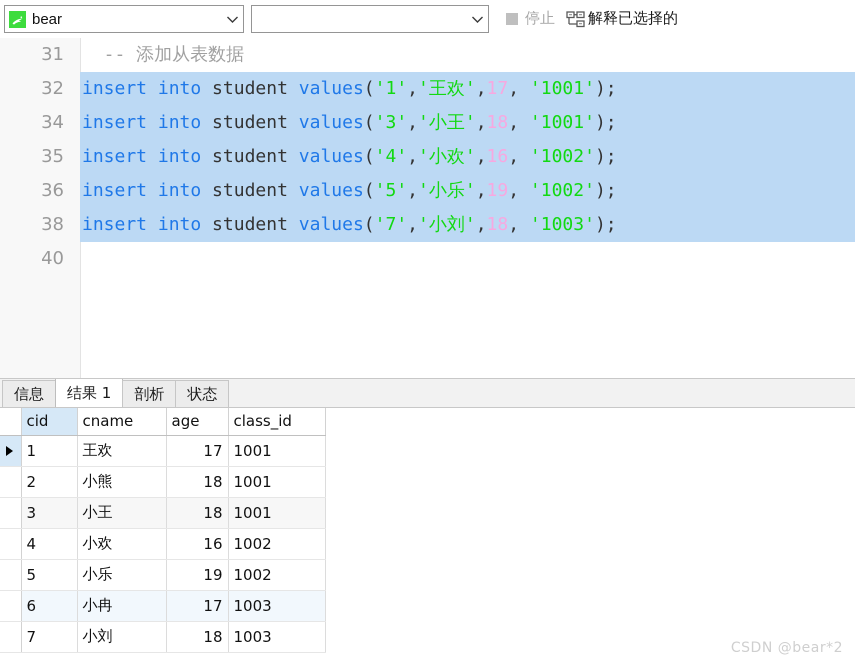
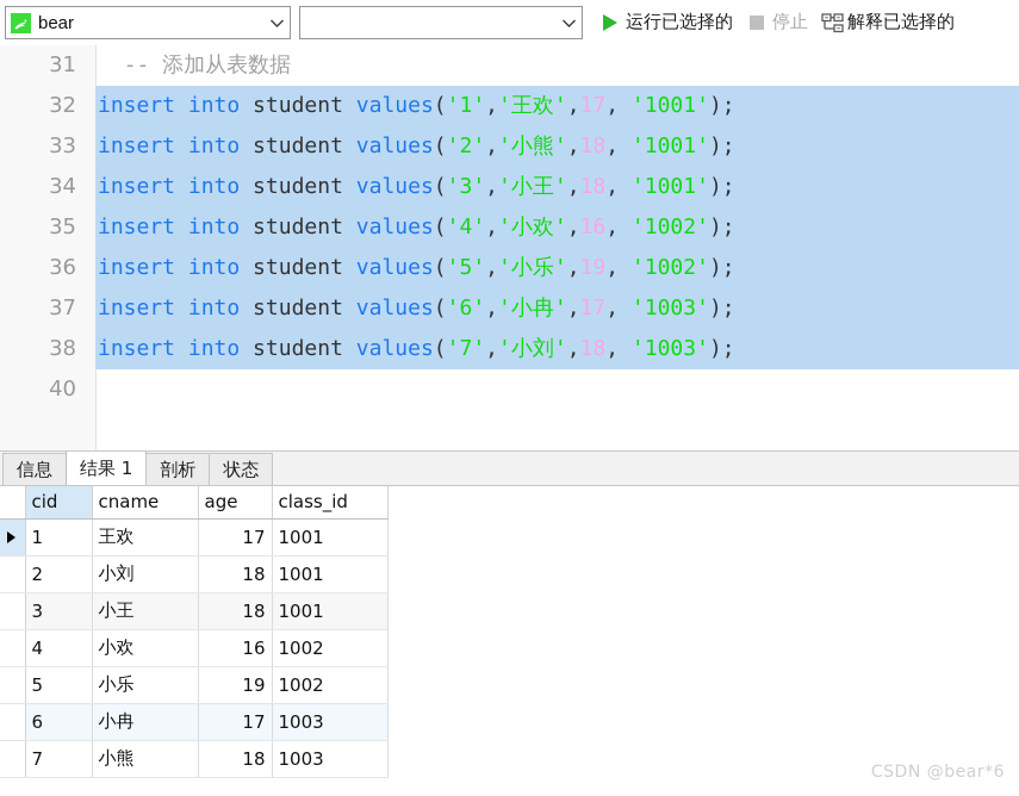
  bear
+ 运行已选择的
  停止
  解释已选择的
  31
  -- 添加从表数据
  32
  insert into student values('1','王欢',17, '1001');
+ 33
+ insert into student values('2','小熊',18, '1001');
  34
  insert into student values('3','小王',18, '1001');
  35
  insert into student values('4','小欢',16, '1002');
  36
  insert into student values('5','小乐',19, '1002');
+ 37
+ insert into student values('6','小冉',17, '1003');
  38
  insert into student values('7','小刘',18, '1003');
  40
  信息
  结果 1
  剖析
  状态
  	cid	cname	age	class_id
  	1	王欢	17	1001
- 	2	小熊	18	1001
+ 	2	小刘	18	1001
  	3	小王	18	1001
  	4	小欢	16	1002
  	5	小乐	19	1002
  	6	小冉	17	1003
- 	7	小刘	18	1003
+ 	7	小熊	18	1003
- CSDN @bear*2
+ CSDN @bear*6
